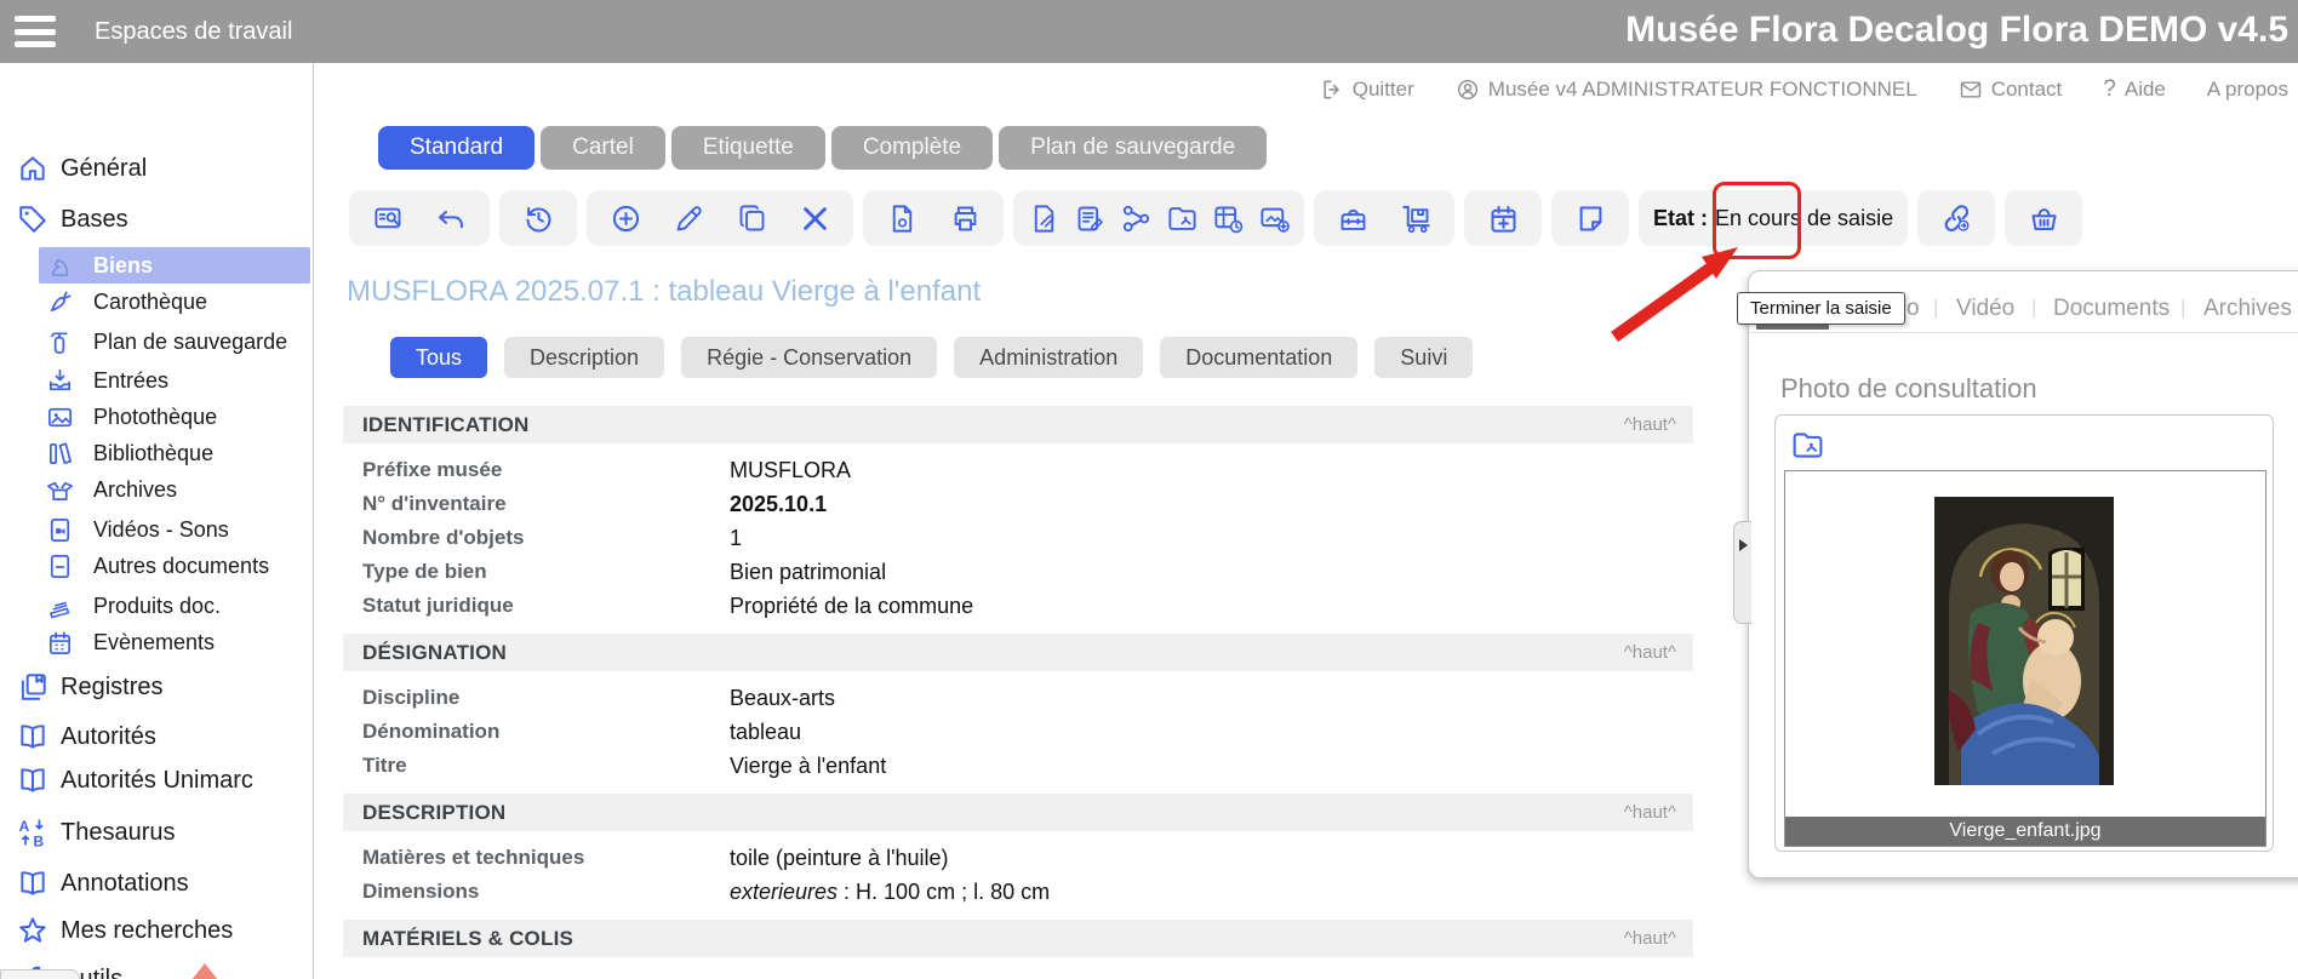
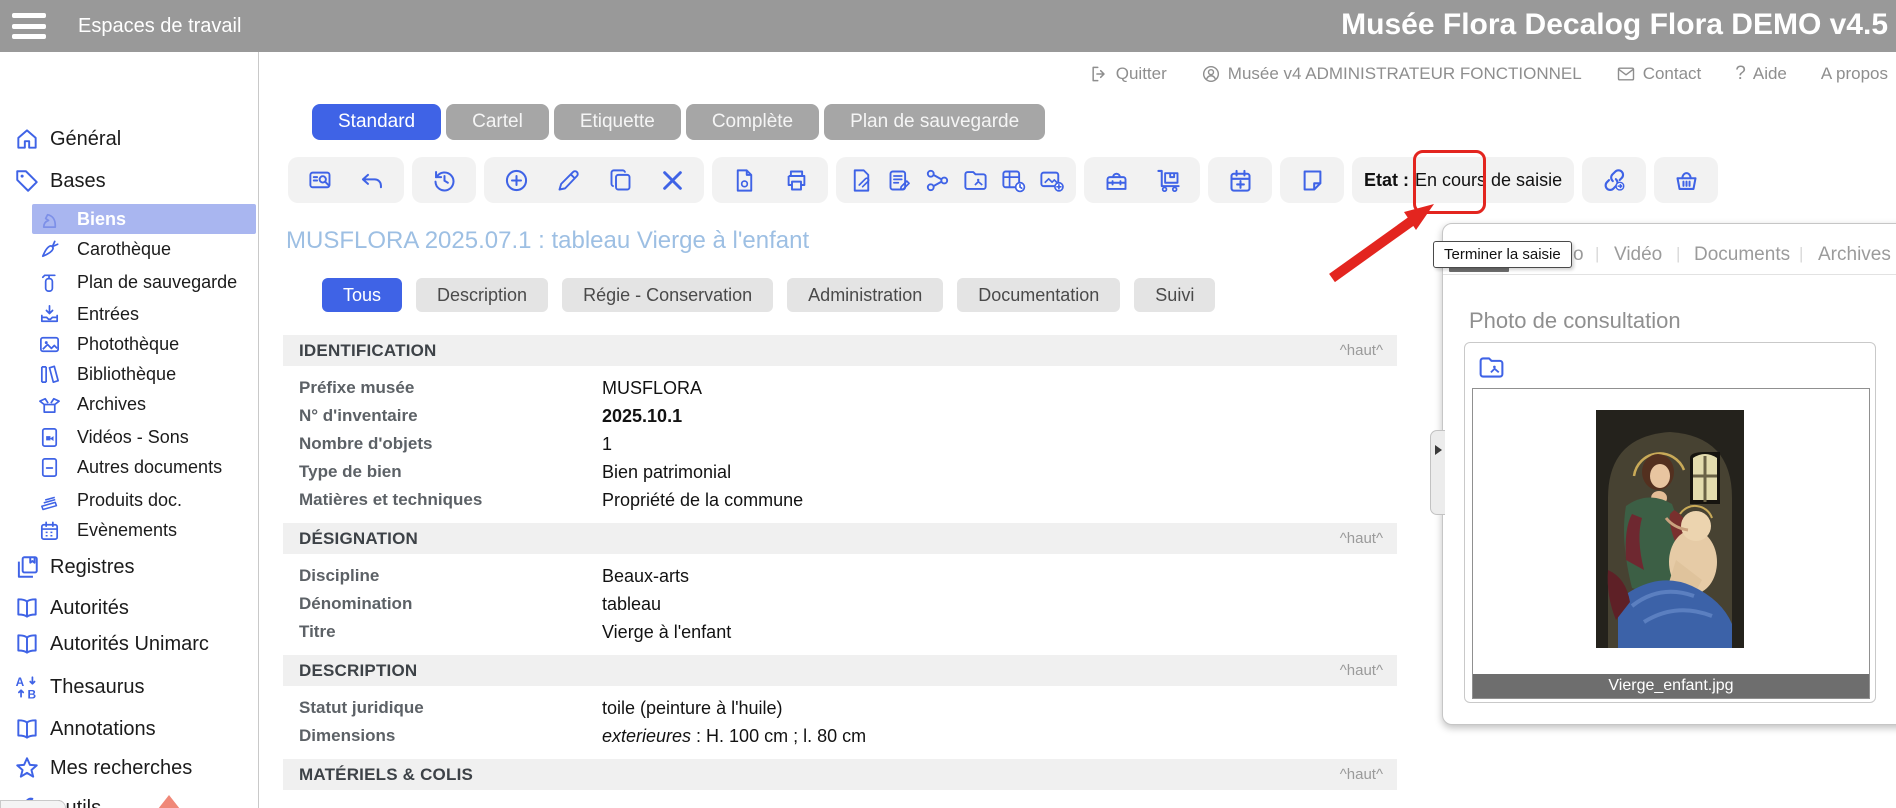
  Espaces de travail
  Musée Flora Decalog Flora DEMO v4.5
  Quitter
  Musée v4 ADMINISTRATEUR FONCTIONNEL
  Contact
  ?
  Aide
  A propos
  Général
  Bases
  Biens
  Carothèque
  Plan de sauvegarde
  Entrées
  Photothèque
  Bibliothèque
  Archives
  Vidéos - Sons
  Autres documents
  Produits doc.
  Evènements
  Registres
  Autorités
  Autorités Unimarc
  Thesaurus
  Annotations
  Mes recherches
  Standard
  Cartel
  Etiquette
  Complète
  Plan de sauvegarde
  Etat :
  En cours de saisie
  MUSFLORA 2025.07.1 : tableau Vierge à l'enfant
  Tous
  Description
  Régie - Conservation
  Administration
  Documentation
  Suivi
  IDENTIFICATION
  ^haut^
  Préfixe musée
  MUSFLORA
  N° d'inventaire
  2025.10.1
  Nombre d'objets
  1
  Type de bien
  Bien patrimonial
- Statut juridique
+ Matières et techniques
  Propriété de la commune
  DÉSIGNATION
  ^haut^
  Discipline
  Beaux-arts
  Dénomination
  tableau
  Titre
  Vierge à l'enfant
  DESCRIPTION
  ^haut^
- Matières et techniques
+ Statut juridique
  toile (peinture à l'huile)
  Dimensions
  exterieures : H. 100 cm ; l. 80 cm
  MATÉRIELS & COLIS
  ^haut^
  |
  Vidéo
  |
  Documents
  |
  Archives
  Photo de consultation
  Vierge_enfant.jpg
  Terminer la saisie
